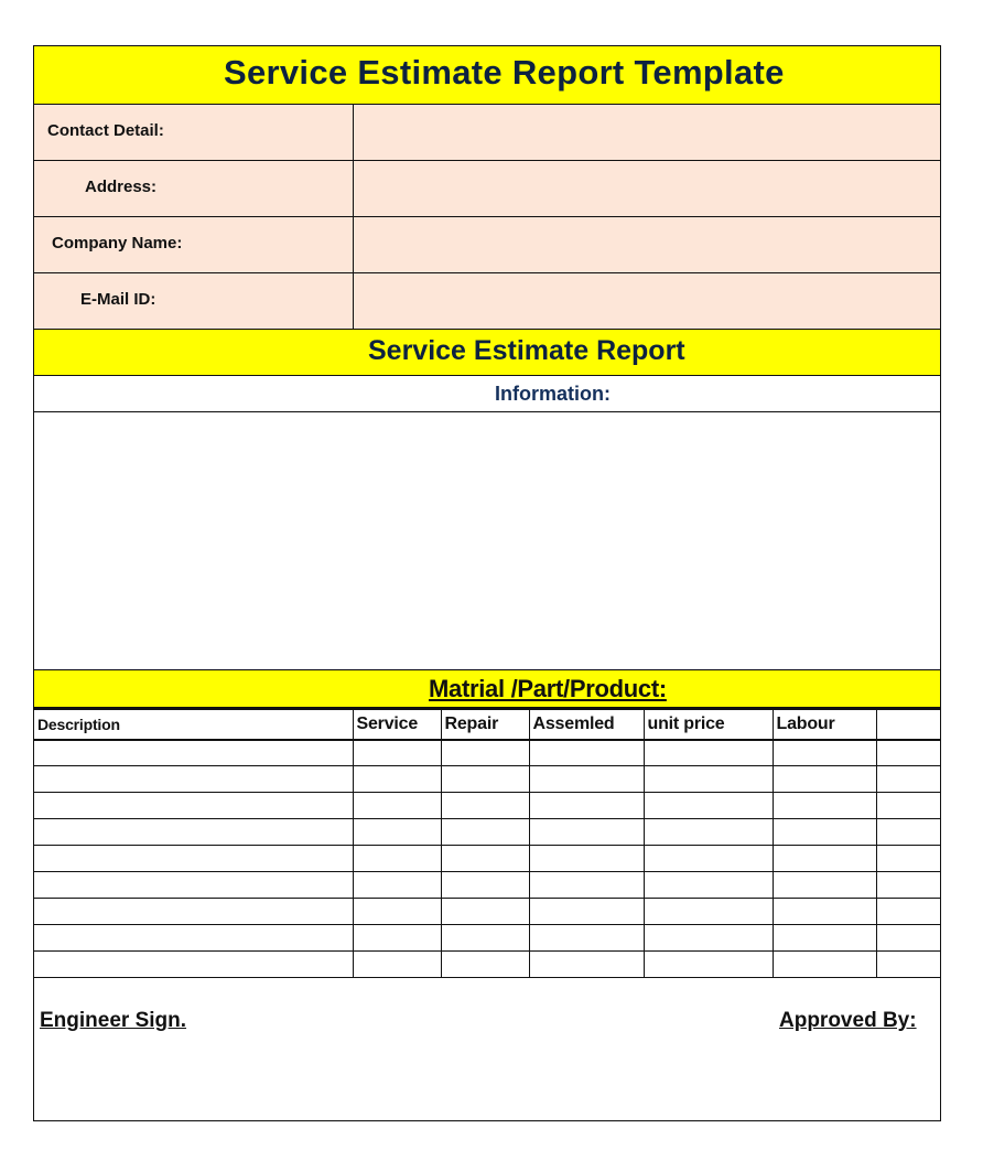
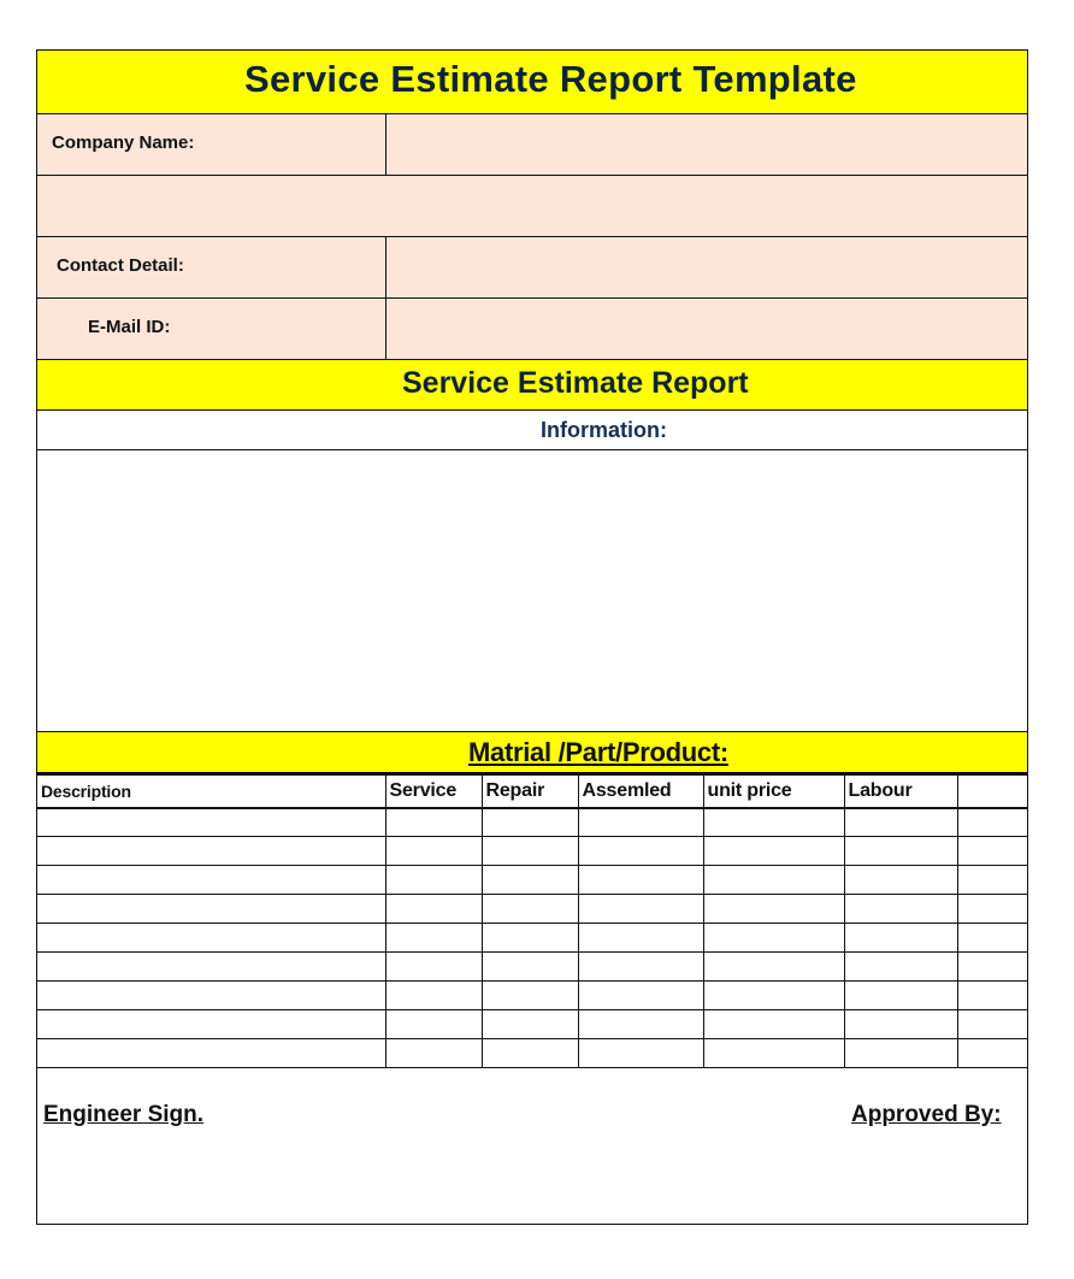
  Service Estimate Report Template
- Contact Detail:
+ Company Name:
- Address:
- Company Name:
+ Contact Detail:
  E-Mail ID:
  Service Estimate Report
  Information:
  Matrial /Part/Product:
  Description	Service	Repair	Assemled	unit price	Labour
  Engineer Sign.
  Approved By:
